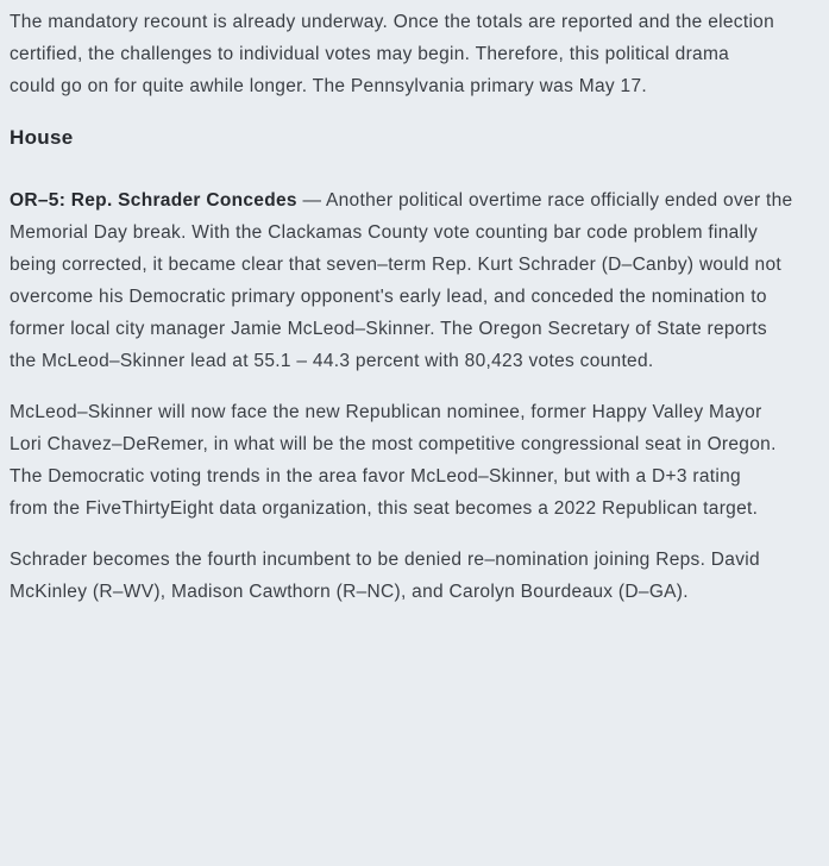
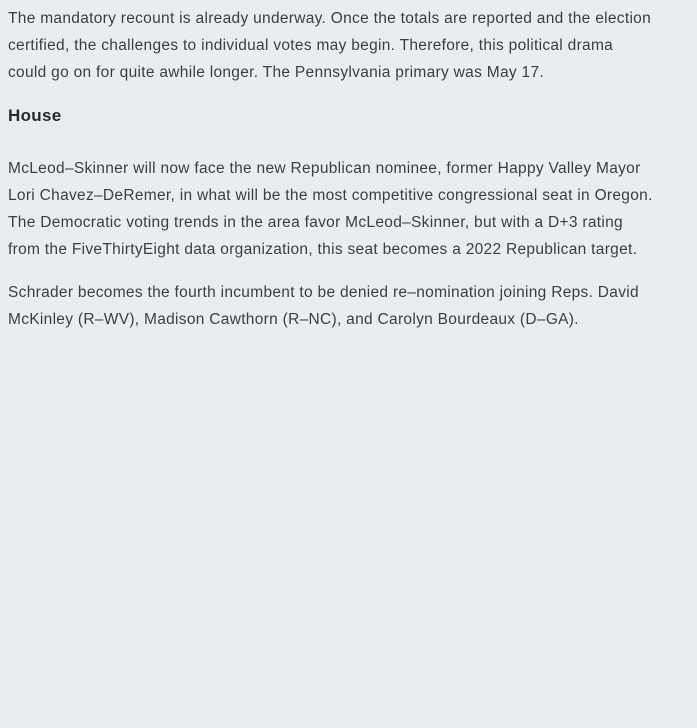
  The mandatory recount is already underway. Once the totals are reported and the election
  certified, the challenges to individual votes may begin. Therefore, this political drama
  could go on for quite awhile longer. The Pennsylvania primary was May 17.
  House
- OR–5: Rep. Schrader Concedes — Another political overtime race officially ended over the
- Memorial Day break. With the Clackamas County vote counting bar code problem finally
- being corrected, it became clear that seven–term Rep. Kurt Schrader (D–Canby) would not
- overcome his Democratic primary opponent's early lead, and conceded the nomination to
- former local city manager Jamie McLeod–Skinner. The Oregon Secretary of State reports
- the McLeod–Skinner lead at 55.1 – 44.3 percent with 80,423 votes counted.
  McLeod–Skinner will now face the new Republican nominee, former Happy Valley Mayor
  Lori Chavez–DeRemer, in what will be the most competitive congressional seat in Oregon.
  The Democratic voting trends in the area favor McLeod–Skinner, but with a D+3 rating
  from the FiveThirtyEight data organization, this seat becomes a 2022 Republican target.
  Schrader becomes the fourth incumbent to be denied re–nomination joining Reps. David
  McKinley (R–WV), Madison Cawthorn (R–NC), and Carolyn Bourdeaux (D–GA).
